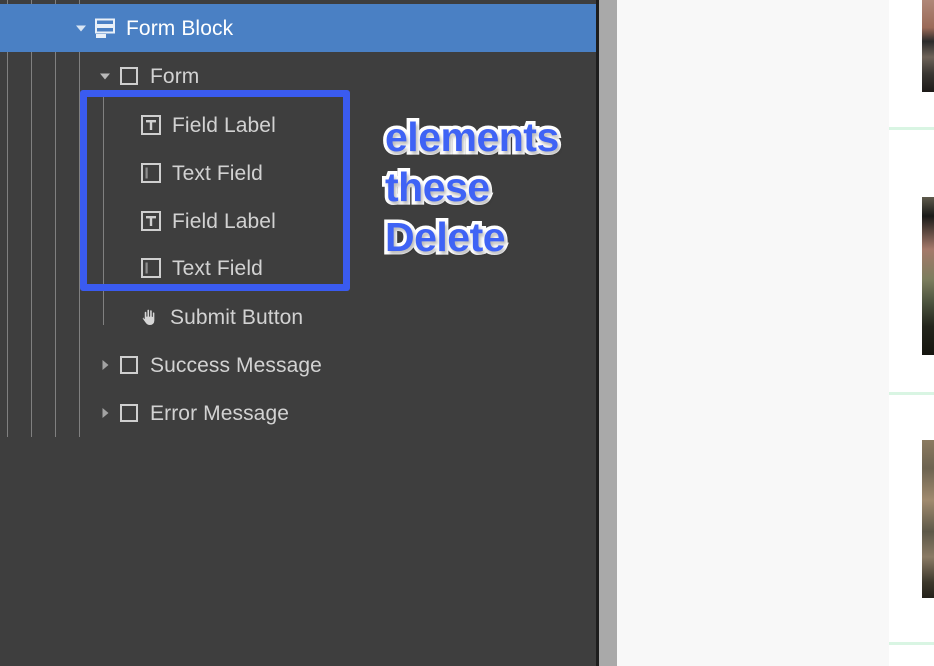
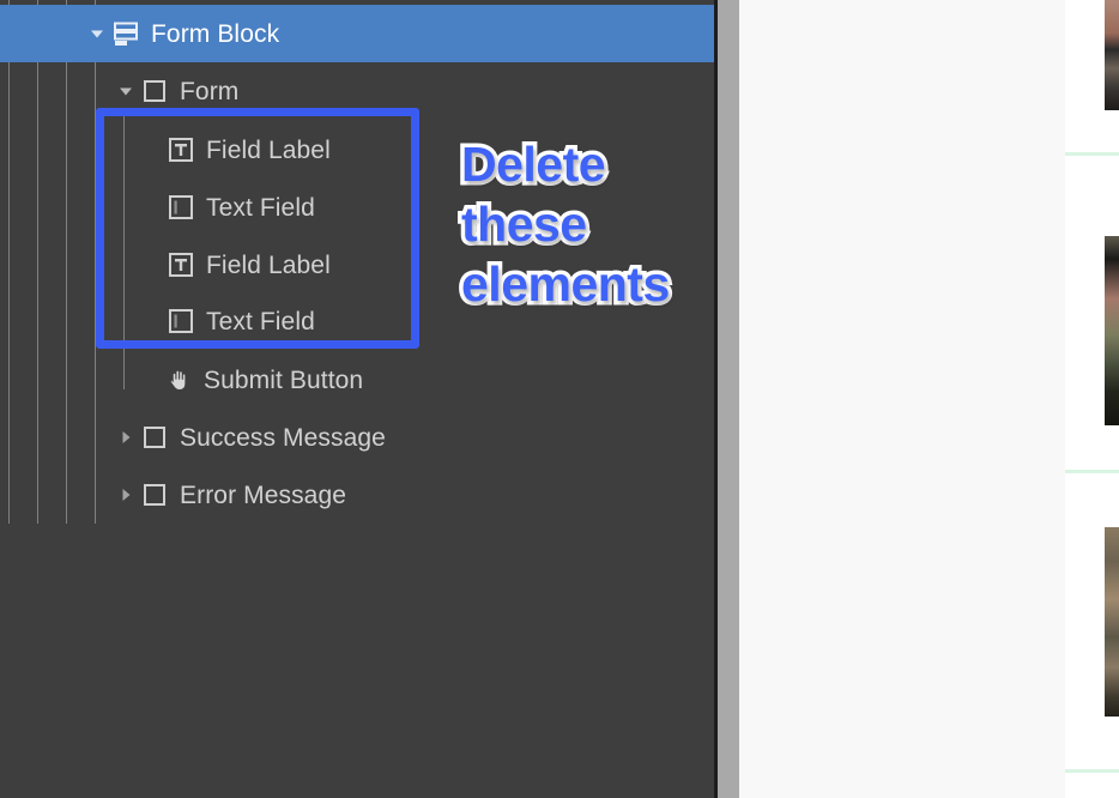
  Form Block
  Form
  Field Label
  Text Field
  Field Label
  Text Field
  Submit Button
  Success Message
  Error Message
- elements
+ Delete
  these
- Delete
+ elements
